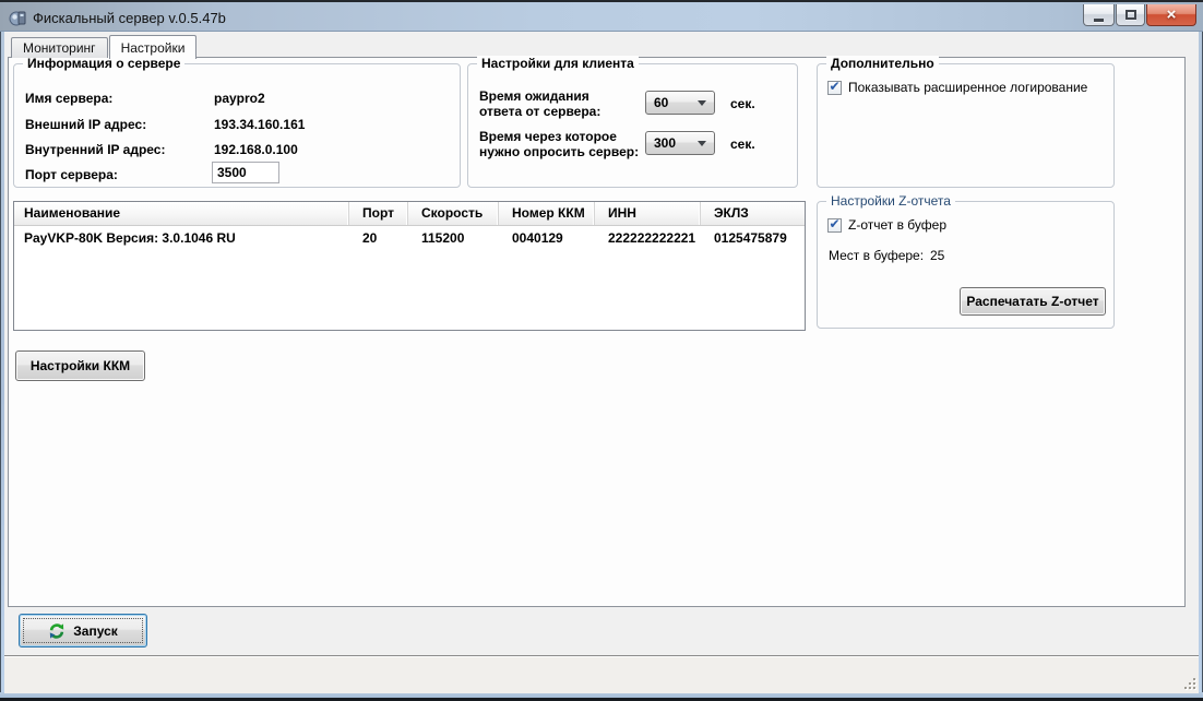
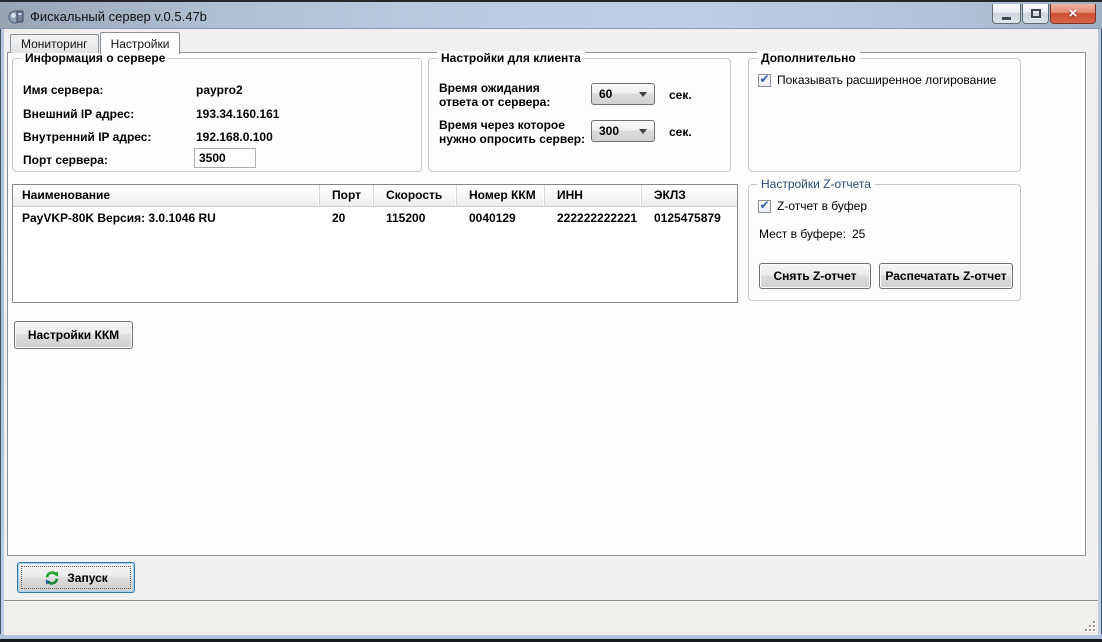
  Фискальный сервер v.0.5.47b
  ×
  Мониторинг
  Настройки
  Информация о сервере
  Имя сервера:
  paypro2
  Внешний IP адрес:
  193.34.160.161
  Внутренний IP адрес:
  192.168.0.100
  Порт сервера:
  3500
  Настройки для клиента
  Время ожидания
  ответа от сервера:
  60
  сек.
  Время через которое
  нужно опросить сервер:
  300
  сек.
  Дополнительно
  ✔
  Показывать расширенное логирование
  Наименование
  Порт
  Скорость
  Номер ККМ
  ИНН
  ЭКЛЗ
  PayVKP-80K Версия: 3.0.1046 RU
  20
  115200
  0040129
  222222222221
  0125475879
  Настройки Z-отчета
  ✔
  Z-отчет в буфер
  Мест в буфере:
  25
+ Снять Z-отчет
  Распечатать Z-отчет
  Настройки ККМ
  Запуск
